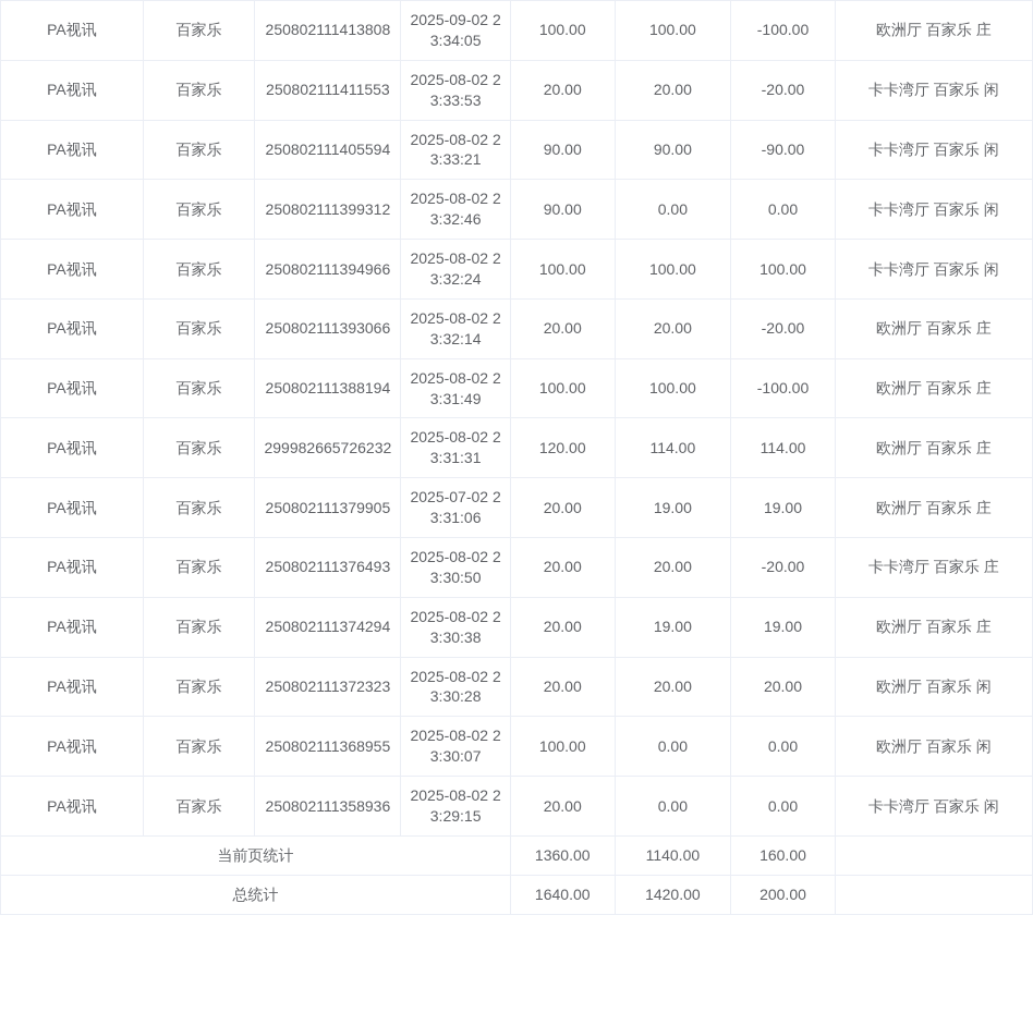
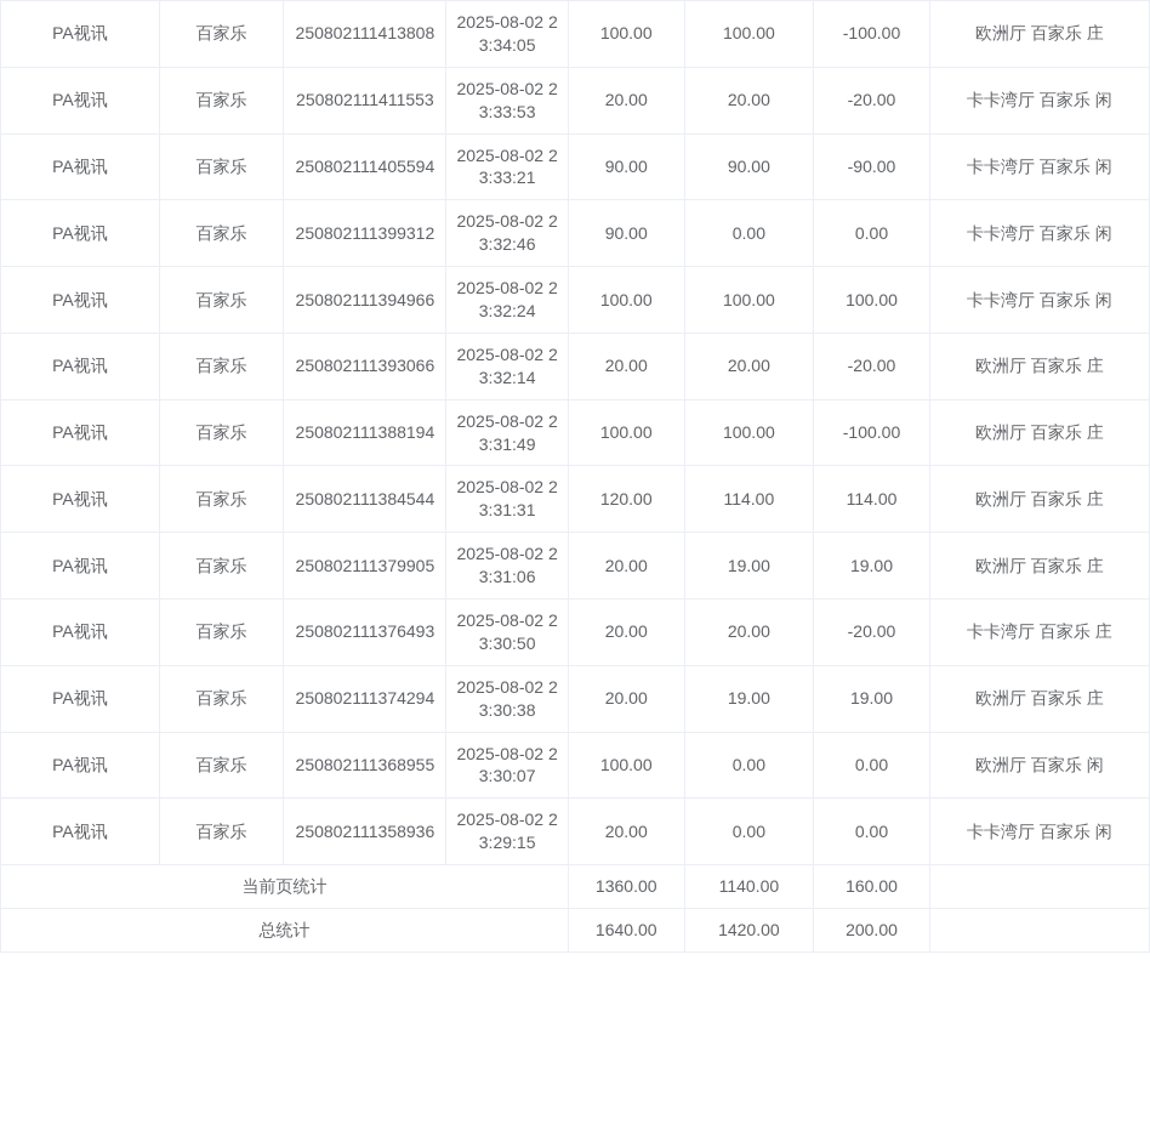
- PA视讯	百家乐	250802111413808	2025-09-02 23:34:05	100.00	100.00	-100.00	欧洲厅 百家乐 庄
+ PA视讯	百家乐	250802111413808	2025-08-02 23:34:05	100.00	100.00	-100.00	欧洲厅 百家乐 庄
  PA视讯	百家乐	250802111411553	2025-08-02 23:33:53	20.00	20.00	-20.00	卡卡湾厅 百家乐 闲
  PA视讯	百家乐	250802111405594	2025-08-02 23:33:21	90.00	90.00	-90.00	卡卡湾厅 百家乐 闲
  PA视讯	百家乐	250802111399312	2025-08-02 23:32:46	90.00	0.00	0.00	卡卡湾厅 百家乐 闲
  PA视讯	百家乐	250802111394966	2025-08-02 23:32:24	100.00	100.00	100.00	卡卡湾厅 百家乐 闲
  PA视讯	百家乐	250802111393066	2025-08-02 23:32:14	20.00	20.00	-20.00	欧洲厅 百家乐 庄
  PA视讯	百家乐	250802111388194	2025-08-02 23:31:49	100.00	100.00	-100.00	欧洲厅 百家乐 庄
- PA视讯	百家乐	299982665726232	2025-08-02 23:31:31	120.00	114.00	114.00	欧洲厅 百家乐 庄
+ PA视讯	百家乐	250802111384544	2025-08-02 23:31:31	120.00	114.00	114.00	欧洲厅 百家乐 庄
- PA视讯	百家乐	250802111379905	2025-07-02 23:31:06	20.00	19.00	19.00	欧洲厅 百家乐 庄
+ PA视讯	百家乐	250802111379905	2025-08-02 23:31:06	20.00	19.00	19.00	欧洲厅 百家乐 庄
  PA视讯	百家乐	250802111376493	2025-08-02 23:30:50	20.00	20.00	-20.00	卡卡湾厅 百家乐 庄
  PA视讯	百家乐	250802111374294	2025-08-02 23:30:38	20.00	19.00	19.00	欧洲厅 百家乐 庄
- PA视讯	百家乐	250802111372323	2025-08-02 23:30:28	20.00	20.00	20.00	欧洲厅 百家乐 闲
  PA视讯	百家乐	250802111368955	2025-08-02 23:30:07	100.00	0.00	0.00	欧洲厅 百家乐 闲
  PA视讯	百家乐	250802111358936	2025-08-02 23:29:15	20.00	0.00	0.00	卡卡湾厅 百家乐 闲
  当前页统计	1360.00	1140.00	160.00
  总统计	1640.00	1420.00	200.00
